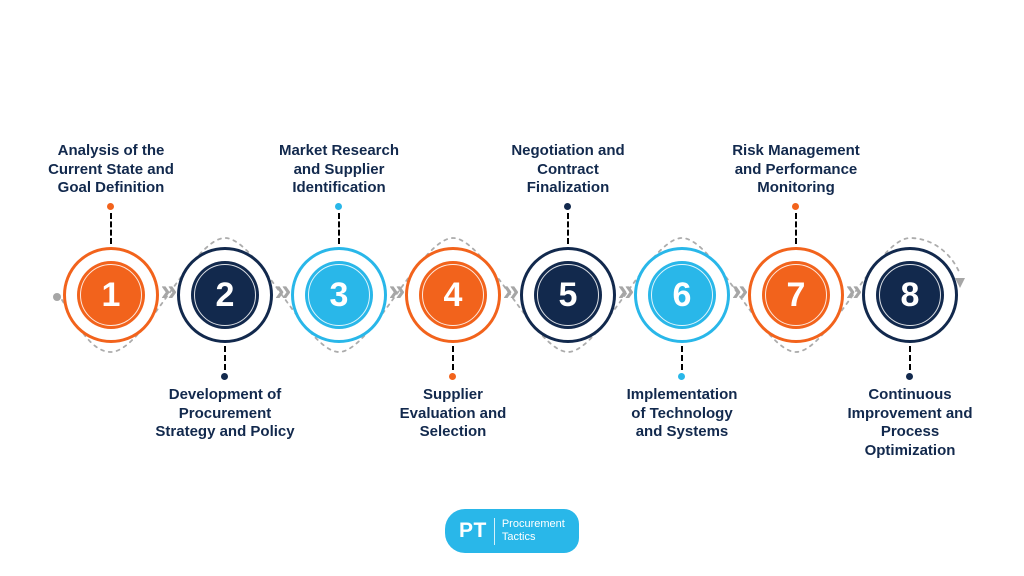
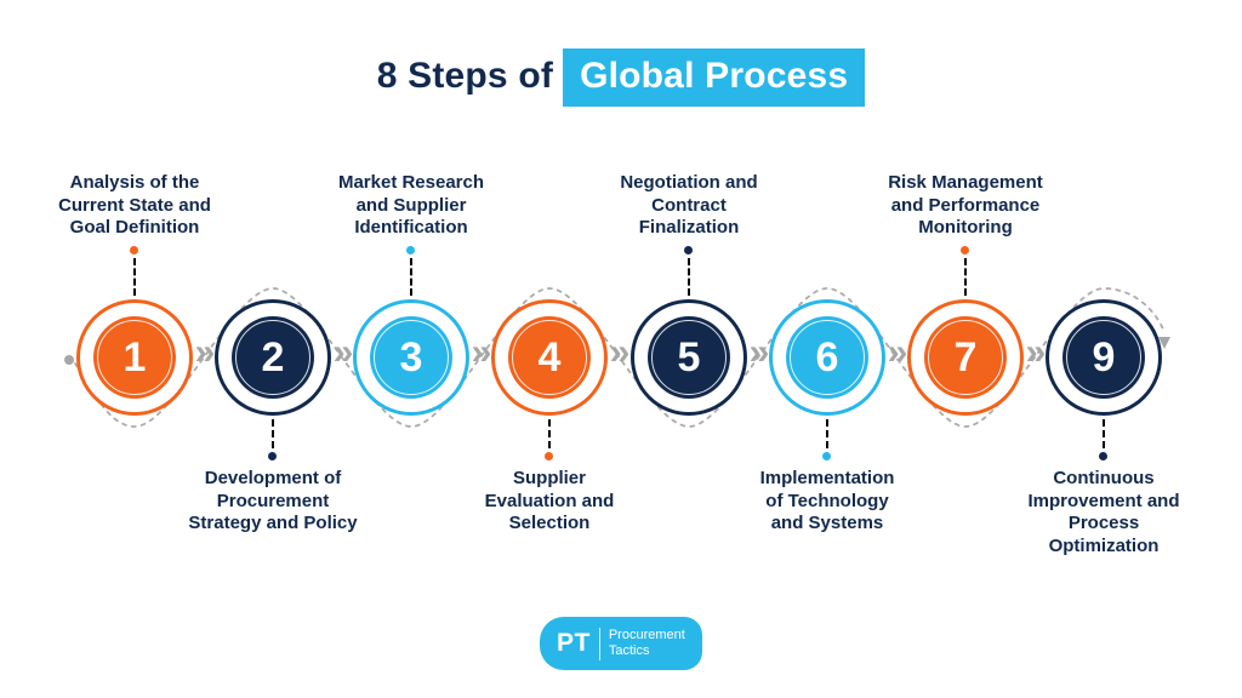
+ 8 Steps of Global Process
  Analysis of the
  Current State and
  Goal Definition
  1
  2
  Development of
  Procurement
  Strategy and Policy
  Market Research
  and Supplier
  Identification
  3
  4
  Supplier
  Evaluation and
  Selection
  Negotiation and
  Contract
  Finalization
  5
  6
  Implementation
  of Technology
  and Systems
  Risk Management
  and Performance
  Monitoring
  7
- 8
+ 9
  Continuous
  Improvement and
  Process
  Optimization
  »
  »
  »
  »
  »
  »
  »
  PT
  Procurement
  Tactics
